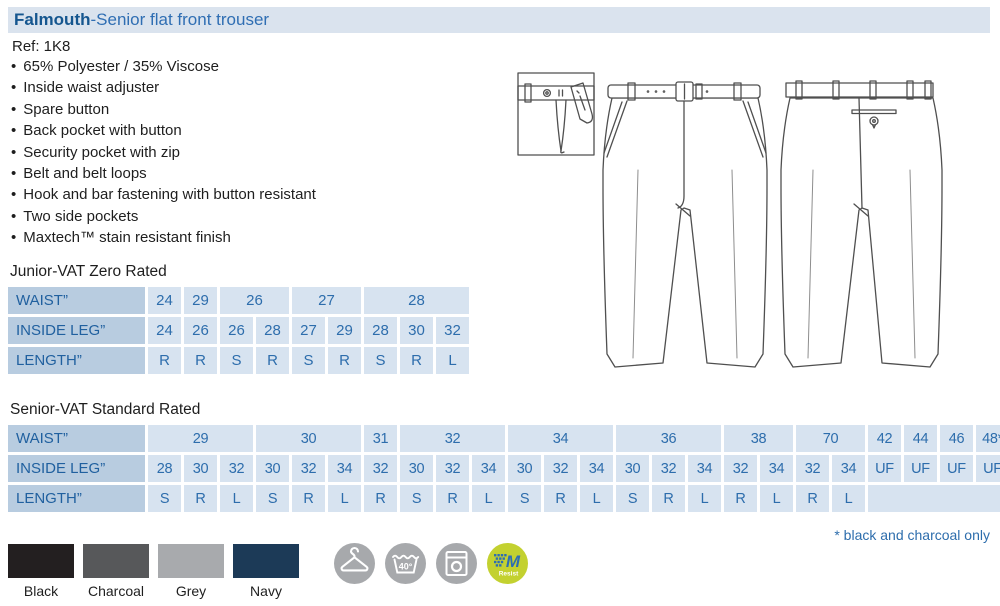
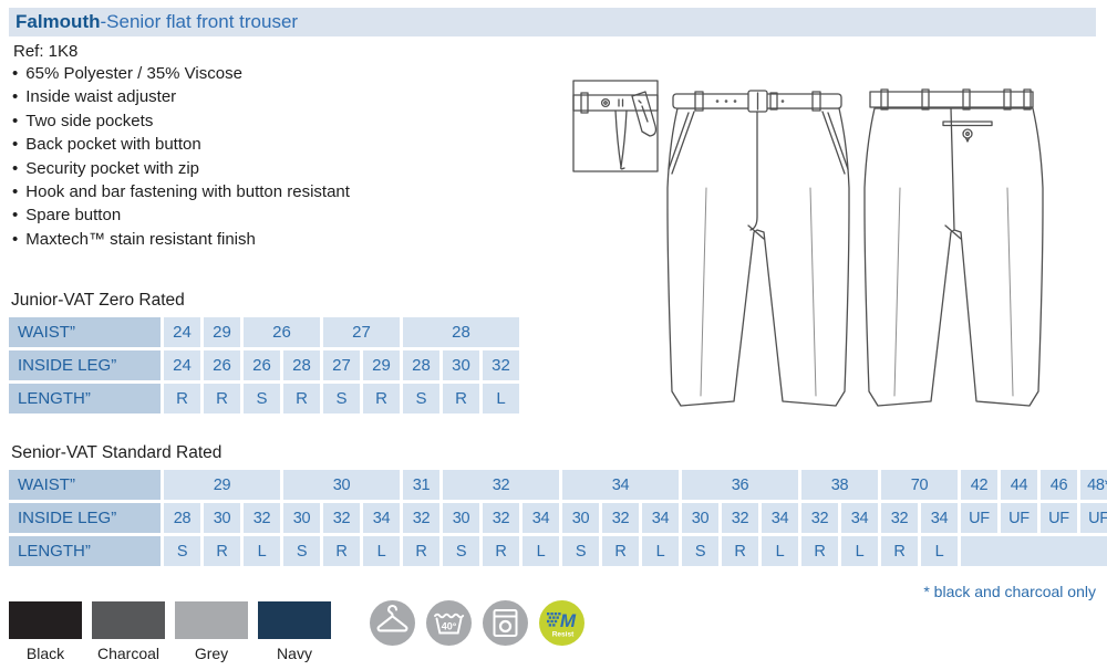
  Falmouth
  -Senior flat front trouser
  Ref: 1K8
  65% Polyester / 35% Viscose
  Inside waist adjuster
- Spare button
+ Two side pockets
  Back pocket with button
  Security pocket with zip
- Belt and belt loops
  Hook and bar fastening with button resistant
- Two side pockets
+ Spare button
  Maxtech™ stain resistant finish
  Junior-VAT Zero Rated
  WAIST”	24	29	26	27	28
  INSIDE LEG”	24	26	26	28	27	29	28	30	32
  LENGTH”	R	R	S	R	S	R	S	R	L
  Senior-VAT Standard Rated
  WAIST”	29	30	31	32	34	36	38	70	42	44	46	48
  INSIDE LEG”	28	30	32	30	32	34	32	30	32	34	30	32	34	30	32	34	32	34	32	34	UF	UF	UF	UF
  LENGTH”	S	R	L	S	R	L	R	S	R	L	S	R	L	S	R	L	R	L	R	L
  * black and charcoal only
  Black
  Charcoal
  Grey
  Navy
  40°
  M
